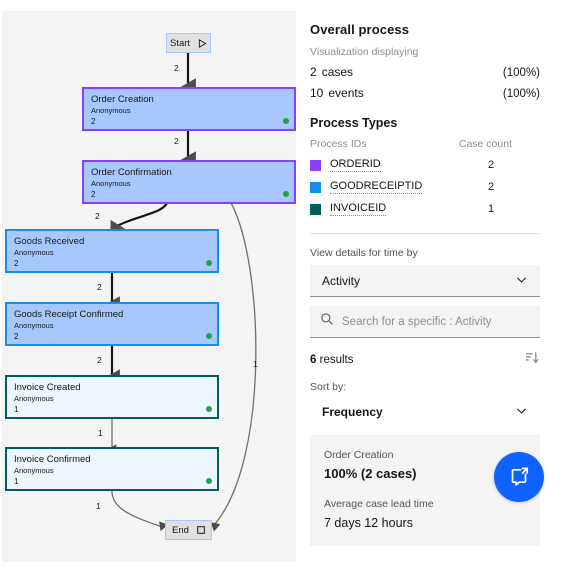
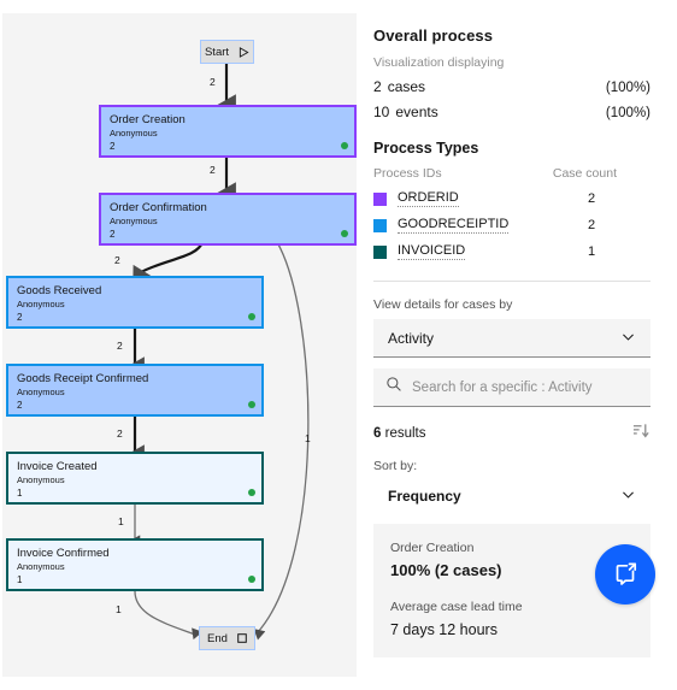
  Start
  Order Creation
  Anonymous
  2
  Order Confirmation
  Anonymous
  2
  Goods Received
  Anonymous
  2
  Goods Receipt Confirmed
  Anonymous
  2
  Invoice Created
  Anonymous
  1
  Invoice Confirmed
  Anonymous
  1
  End
  2
  2
  2
  2
  2
  1
  1
  1
  Overall process
  Visualization displaying
  2 cases
  (100%)
  10 events
  (100%)
  Process Types
  Process IDs
  Case count
  ORDERID
  2
  GOODRECEIPTID
  2
  INVOICEID
  1
- View details for time by
+ View details for cases by
  Activity
  Search for a specific : Activity
  6 results
  Sort by:
  Frequency
  Order Creation
  100% (2 cases)
  Average case lead time
  7 days 12 hours
